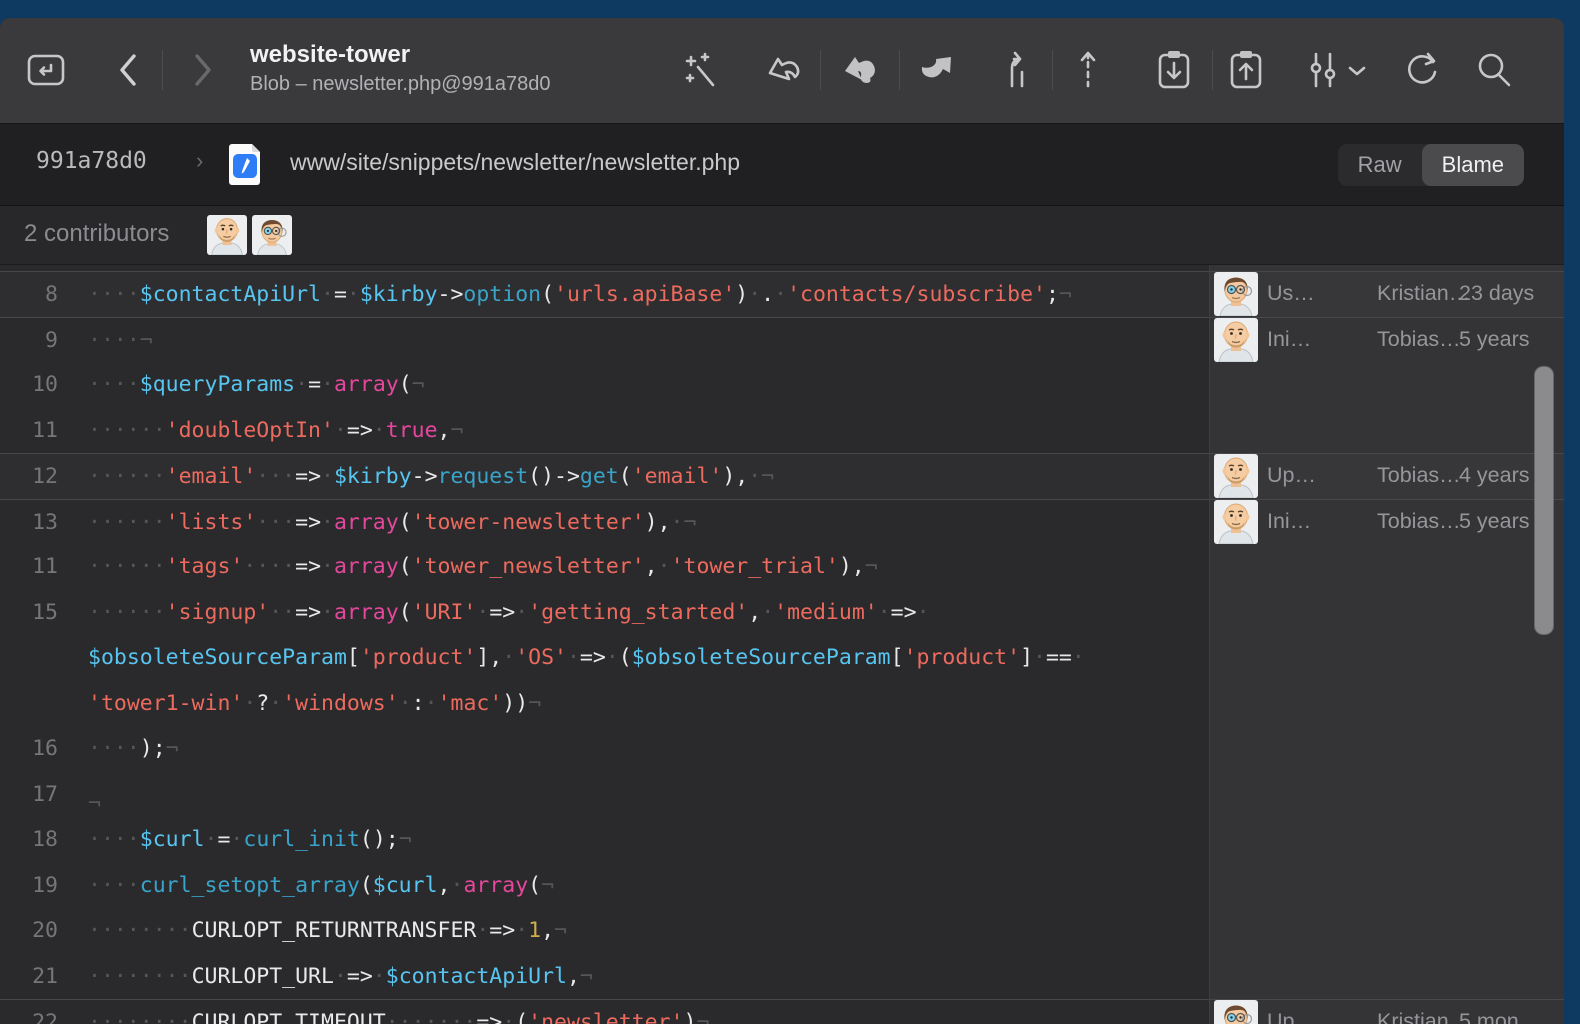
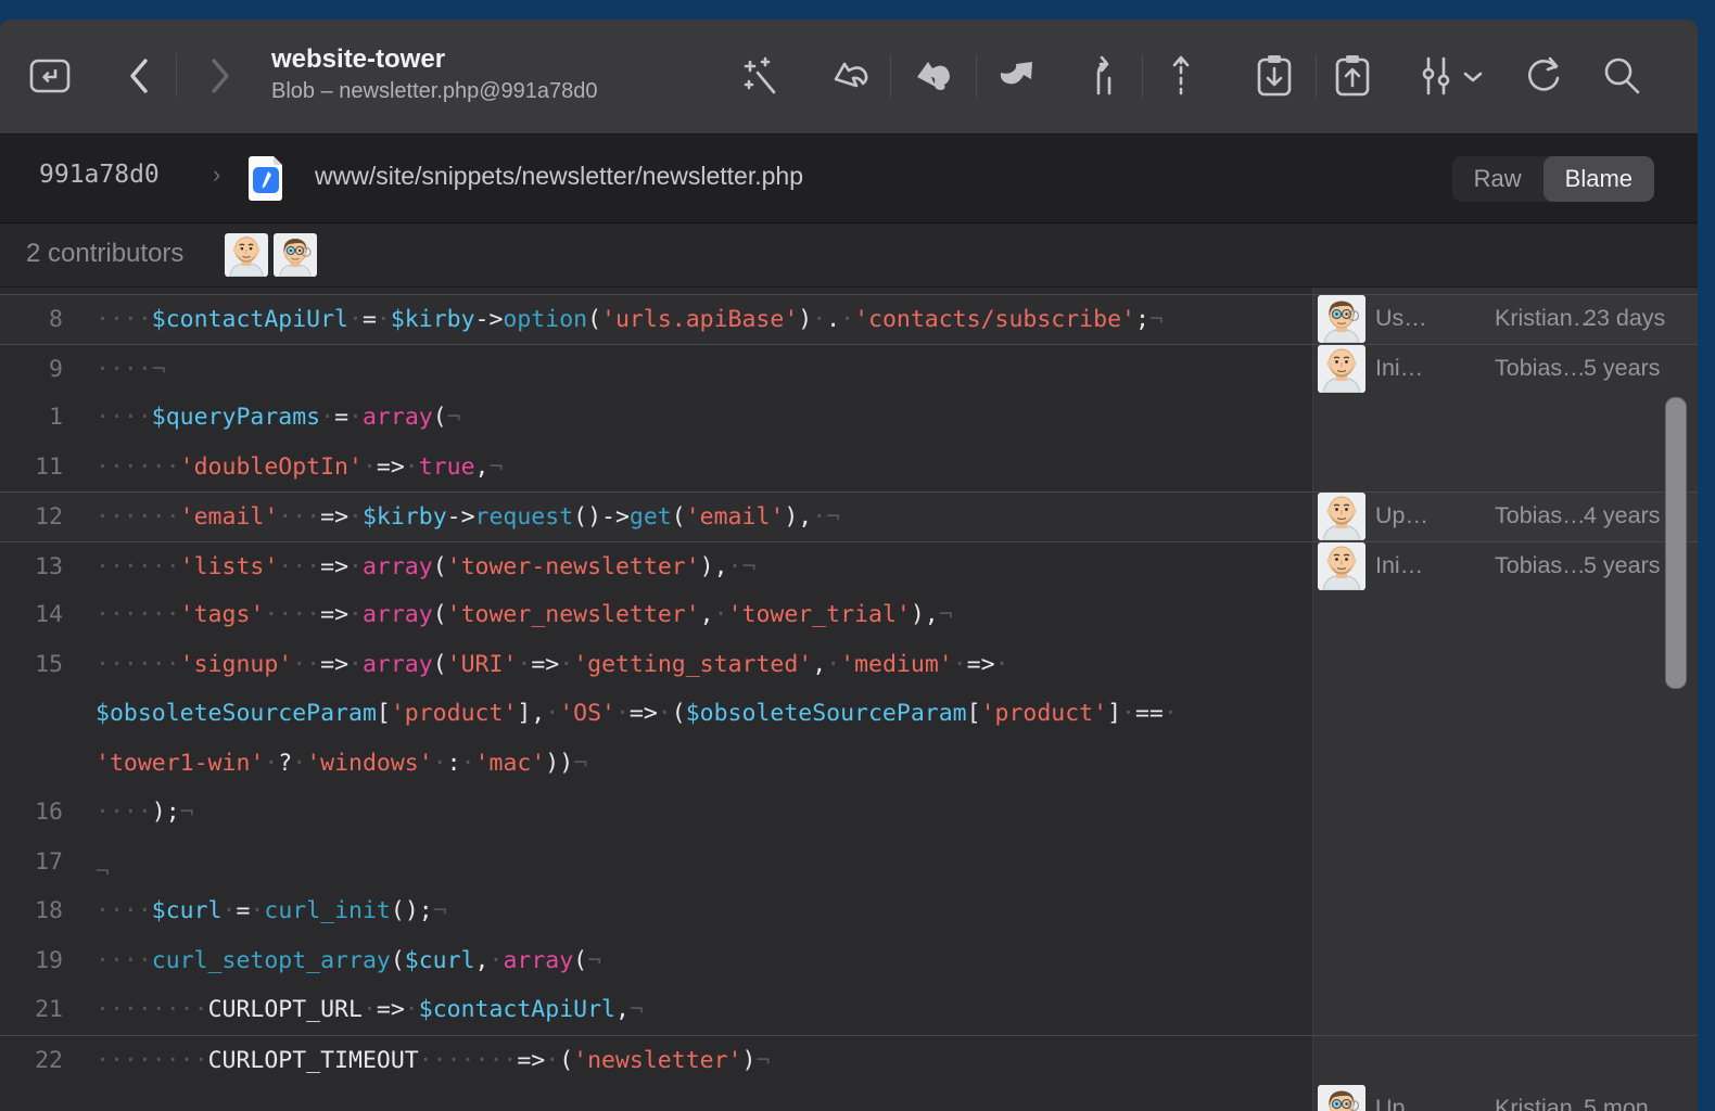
  website-tower
  Blob – newsletter.php@991a78d0
  991a78d0
  ›
  www/site/snippets/newsletter/newsletter.php
  Raw
  Blame
  2 contributors
  8 ····$contactApiUrl·=·$kirby->option('urls.apiBase')·.·'contacts/subscribe';¬
  9 ····¬
- 10 ····$queryParams·=·array(¬
+ 1 ····$queryParams·=·array(¬
  11 ······'doubleOptIn'·=>·true,¬
  12 ······'email'···=>·$kirby->request()->get('email'),·¬
  13 ······'lists'···=>·array('tower-newsletter'),·¬
- 11 ······'tags'····=>·array('tower_newsletter',·'tower_trial'),¬
+ 14 ······'tags'····=>·array('tower_newsletter',·'tower_trial'),¬
  15 ······'signup'··=>·array('URI'·=>·'getting_started',·'medium'·=>·
  $obsoleteSourceParam['product'],·'OS'·=>·($obsoleteSourceParam['product']·==·
  'tower1-win'·?·'windows'·:·'mac'))¬
  16 ····);¬
  17 ¬
  18 ····$curl·=·curl_init();¬
  19 ····curl_setopt_array($curl,·array(¬
- 20 ········CURLOPT_RETURNTRANSFER·=>·1,¬
  21 ········CURLOPT_URL·=>·$contactApiUrl,¬
  22 ········CURLOPT_TIMEOUT·······=>·('newsletter')¬
  Us…
  Kristian…
  23 days
  Ini…
  Tobias…
  5 years
  Up…
  Tobias…
  4 years
  Ini…
  Tobias…
  5 years
  Up…
  Kristian…
  5 mon…
